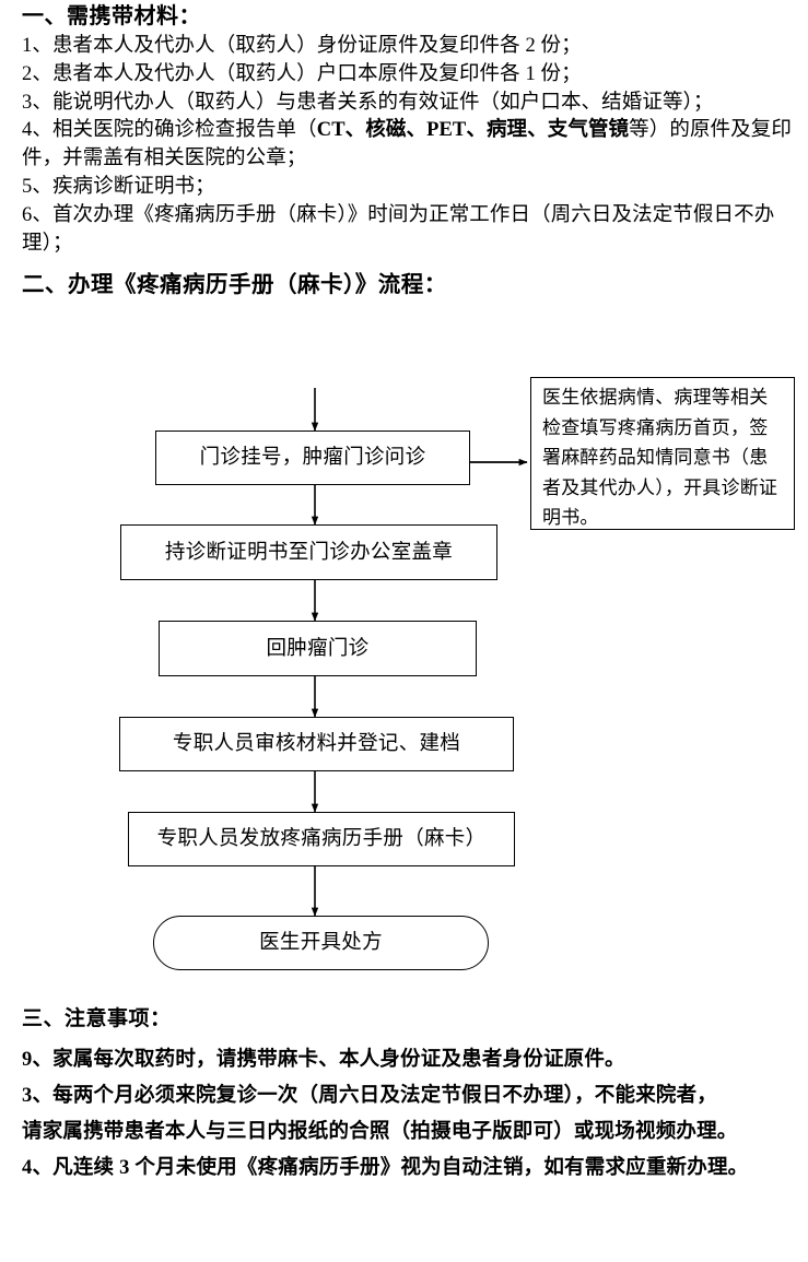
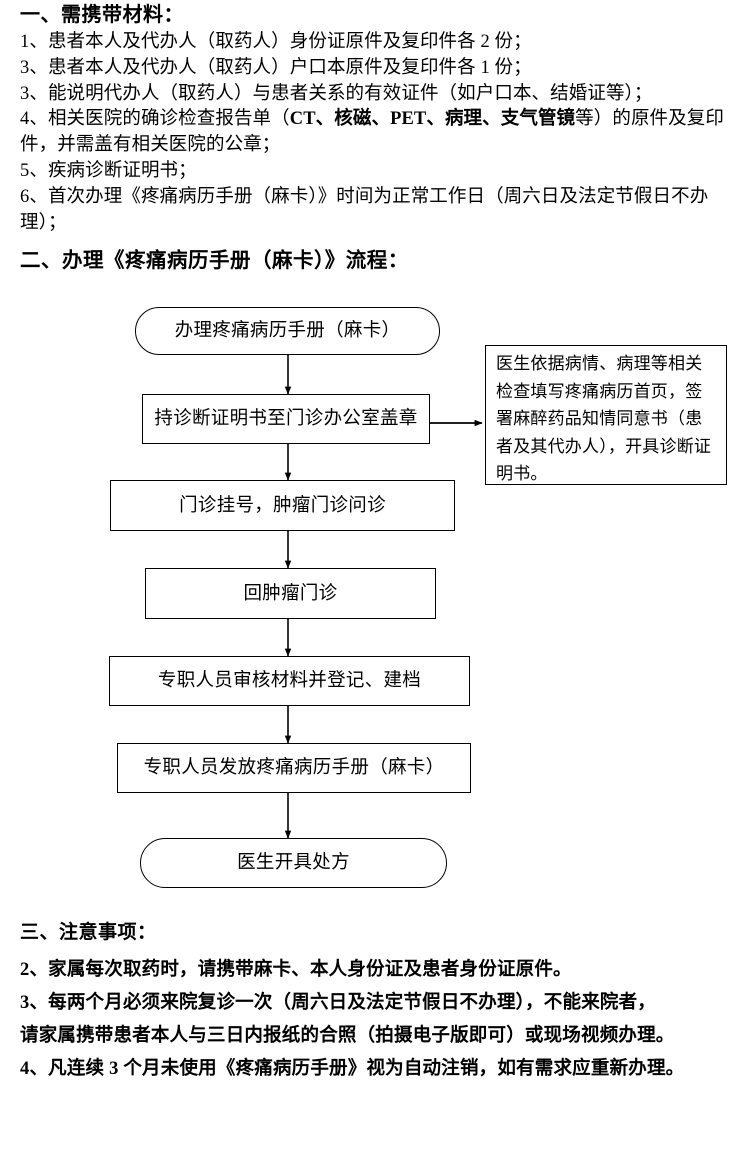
  一、需携带材料：
  1、患者本人及代办人（取药人）身份证原件及复印件各 2 份；
- 2、患者本人及代办人（取药人）户口本原件及复印件各 1 份；
+ 3、患者本人及代办人（取药人）户口本原件及复印件各 1 份；
  3、能说明代办人（取药人）与患者关系的有效证件（如户口本、结婚证等）；
  4、相关医院的确诊检查报告单（CT、核磁、PET、病理、支气管镜等）的原件及复印件，并需盖有相关医院的公章；
  5、疾病诊断证明书；
  6、首次办理《疼痛病历手册（麻卡）》时间为正常工作日（周六日及法定节假日不办理）；
  二、办理《疼痛病历手册（麻卡）》流程：
+ 办理疼痛病历手册（麻卡）
- 门诊挂号，肿瘤门诊问诊
+ 持诊断证明书至门诊办公室盖章
  医生依据病情、病理等相关检查填写疼痛病历首页，签署麻醉药品知情同意书（患者及其代办人），开具诊断证明书。
- 持诊断证明书至门诊办公室盖章
+ 门诊挂号，肿瘤门诊问诊
  回肿瘤门诊
  专职人员审核材料并登记、建档
  专职人员发放疼痛病历手册（麻卡）
  医生开具处方
  三、注意事项：
- 9、家属每次取药时，请携带麻卡、本人身份证及患者身份证原件。
+ 2、家属每次取药时，请携带麻卡、本人身份证及患者身份证原件。
  3、每两个月必须来院复诊一次（周六日及法定节假日不办理），不能来院者，
  请家属携带患者本人与三日内报纸的合照（拍摄电子版即可）或现场视频办理。
  4、凡连续 3 个月未使用《疼痛病历手册》视为自动注销，如有需求应重新办理。
